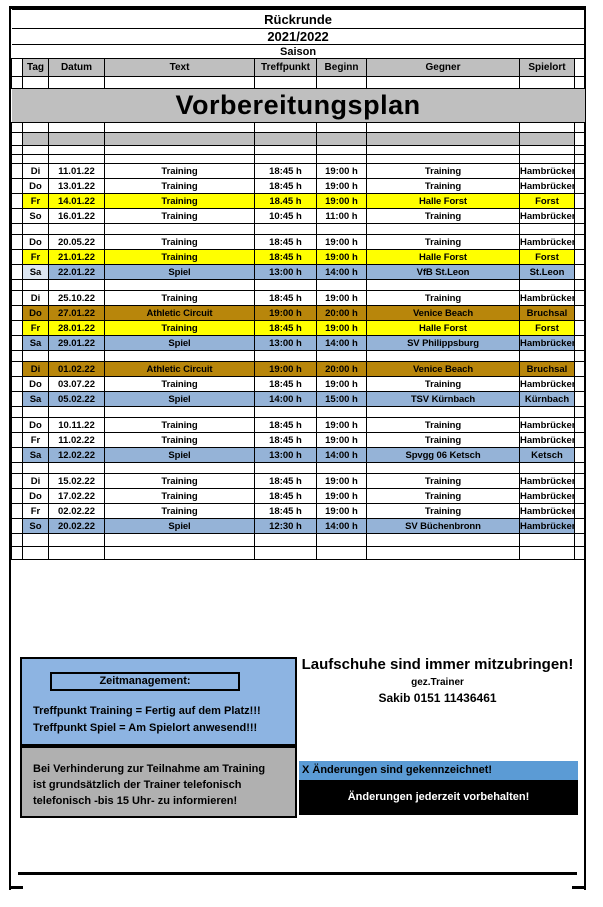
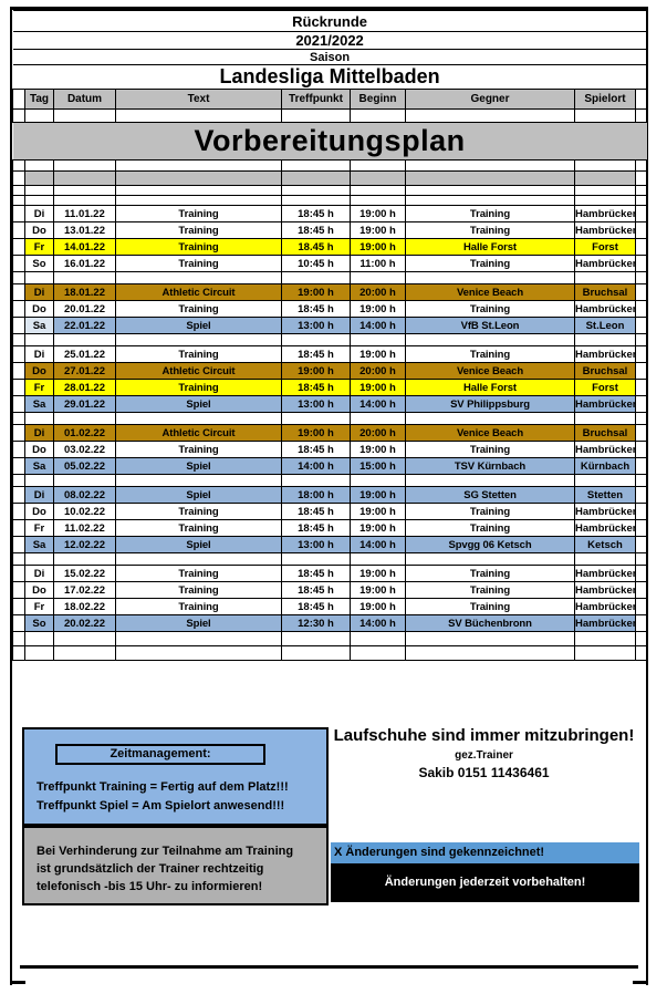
  Rückrunde
  2021/2022
  Saison
+ Landesliga Mittelbaden
  	Tag	Datum	Text	Treffpunkt	Beginn	Gegner	Spielort
  Vorbereitungsplan
  	Di	11.01.22	Training	18:45 h	19:00 h	Training	Hambrücke
  	Do	13.01.22	Training	18:45 h	19:00 h	Training	Hambrücke
  	Fr	14.01.22	Training	18.45 h	19:00 h	Halle Forst	Forst
  	So	16.01.22	Training	10:45 h	11:00 h	Training	Hambrücke
+ 	Di	18.01.22	Athletic Circuit	19:00 h	20:00 h	Venice Beach	Bruchsal
- 	Do	20.05.22	Training	18:45 h	19:00 h	Training	Hambrücke
+ 	Do	20.01.22	Training	18:45 h	19:00 h	Training	Hambrücke
- 	Fr	21.01.22	Training	18:45 h	19:00 h	Halle Forst	Forst
  	Sa	22.01.22	Spiel	13:00 h	14:00 h	VfB St.Leon	St.Leon
- 	Di	25.10.22	Training	18:45 h	19:00 h	Training	Hambrücke
+ 	Di	25.01.22	Training	18:45 h	19:00 h	Training	Hambrücke
  	Do	27.01.22	Athletic Circuit	19:00 h	20:00 h	Venice Beach	Bruchsal
  	Fr	28.01.22	Training	18:45 h	19:00 h	Halle Forst	Forst
  	Sa	29.01.22	Spiel	13:00 h	14:00 h	SV Philippsburg	Hambrücke
  	Di	01.02.22	Athletic Circuit	19:00 h	20:00 h	Venice Beach	Bruchsal
- 	Do	03.07.22	Training	18:45 h	19:00 h	Training	Hambrücke
+ 	Do	03.02.22	Training	18:45 h	19:00 h	Training	Hambrücke
  	Sa	05.02.22	Spiel	14:00 h	15:00 h	TSV Kürnbach	Kürnbach
+ 	Di	08.02.22	Spiel	18:00 h	19:00 h	SG Stetten	Stetten
- 	Do	10.11.22	Training	18:45 h	19:00 h	Training	Hambrücke
+ 	Do	10.02.22	Training	18:45 h	19:00 h	Training	Hambrücke
  	Fr	11.02.22	Training	18:45 h	19:00 h	Training	Hambrücke
  	Sa	12.02.22	Spiel	13:00 h	14:00 h	Spvgg 06 Ketsch	Ketsch
  	Di	15.02.22	Training	18:45 h	19:00 h	Training	Hambrücke
  	Do	17.02.22	Training	18:45 h	19:00 h	Training	Hambrücke
- 	Fr	02.02.22	Training	18:45 h	19:00 h	Training	Hambrücke
+ 	Fr	18.02.22	Training	18:45 h	19:00 h	Training	Hambrücke
  	So	20.02.22	Spiel	12:30 h	14:00 h	SV Büchenbronn	Hambrücke
  Zeitmanagement:
  Treffpunkt Training = Fertig auf dem Platz!!!
  Treffpunkt Spiel = Am Spielort anwesend!!!
  Bei Verhinderung zur Teilnahme am Training
- ist grundsätzlich der Trainer telefonisch
+ ist grundsätzlich der Trainer rechtzeitig
  telefonisch -bis 15 Uhr- zu informieren!
  Laufschuhe sind immer mitzubringen!
  gez.Trainer
  Sakib 0151 11436461
  X Änderungen sind gekennzeichnet!
  Änderungen jederzeit vorbehalten!
